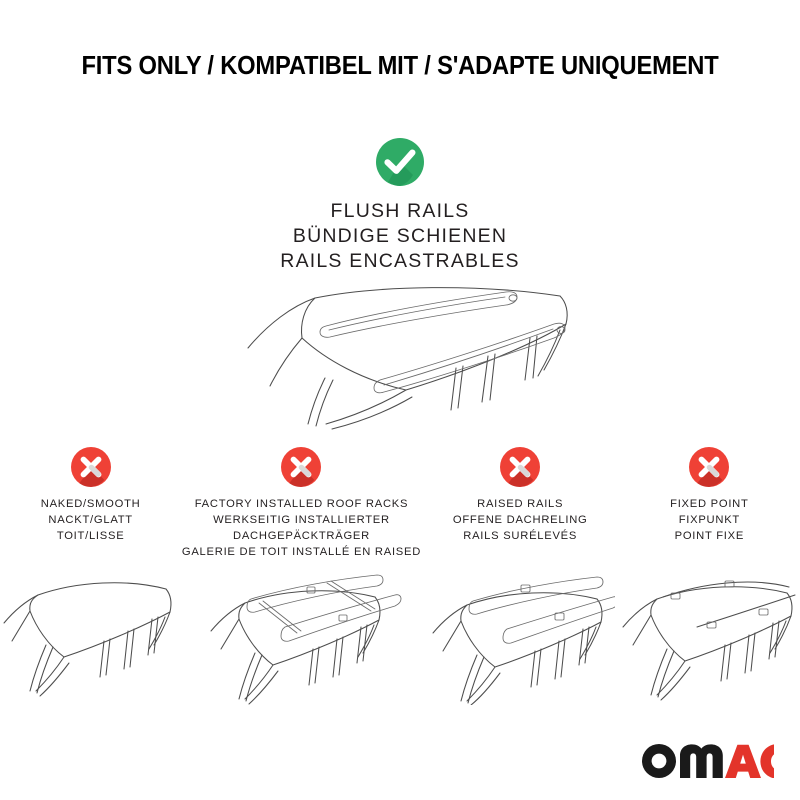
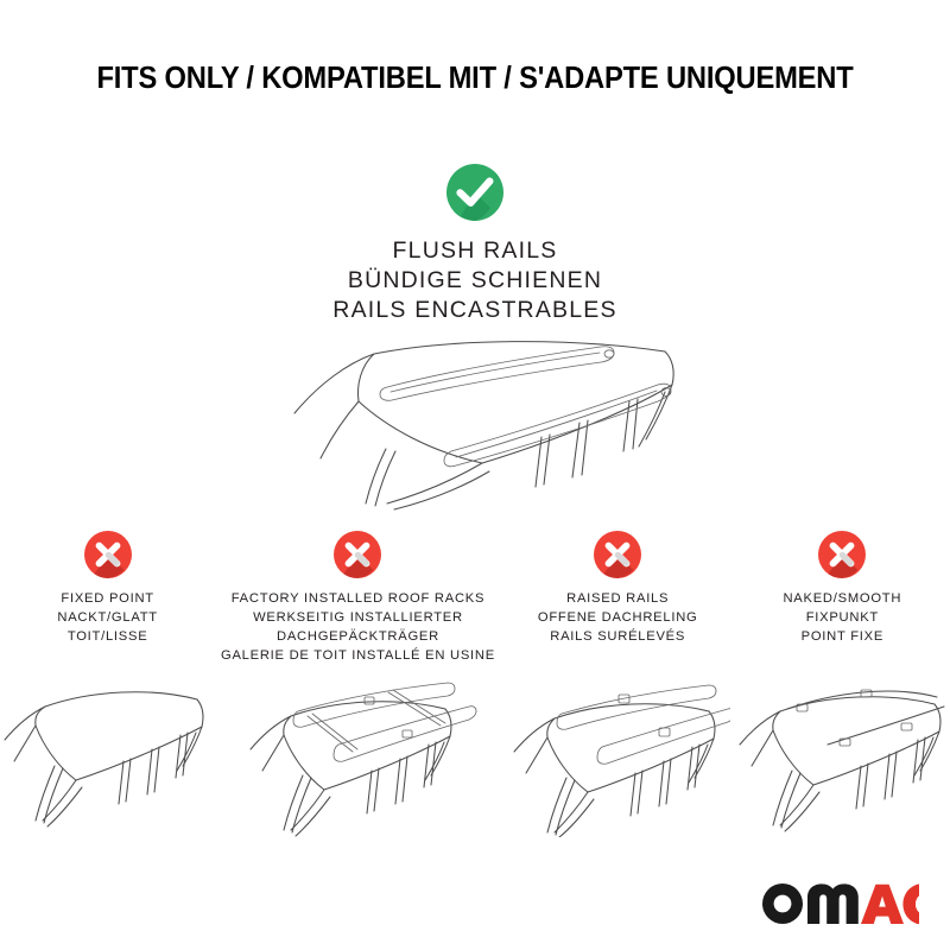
  FITS ONLY / KOMPATIBEL MIT / S'ADAPTE UNIQUEMENT
  FLUSH RAILS
  BÜNDIGE SCHIENEN
  RAILS ENCASTRABLES
- NAKED/SMOOTH
+ FIXED POINT
  NACKT/GLATT
  TOIT/LISSE
  FACTORY INSTALLED ROOF RACKS
  WERKSEITIG INSTALLIERTER
  DACHGEPÄCKTRÄGER
- GALERIE DE TOIT INSTALLÉ EN RAISED
+ GALERIE DE TOIT INSTALLÉ EN USINE
  RAISED RAILS
  OFFENE DACHRELING
  RAILS SURÉLEVÉS
- FIXED POINT
+ NAKED/SMOOTH
  FIXPUNKT
  POINT FIXE
